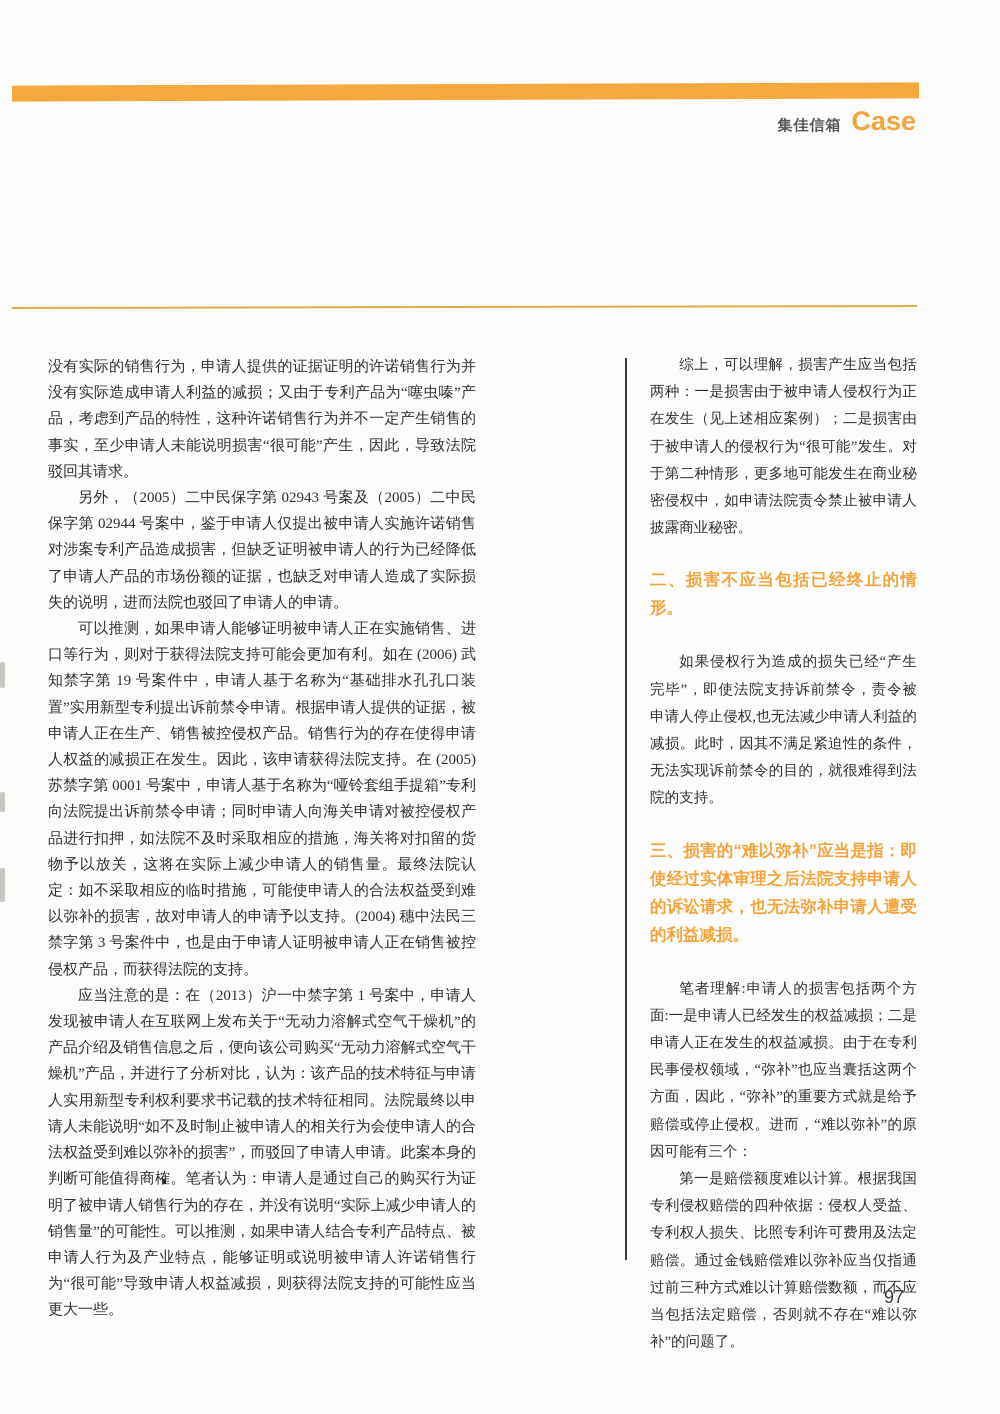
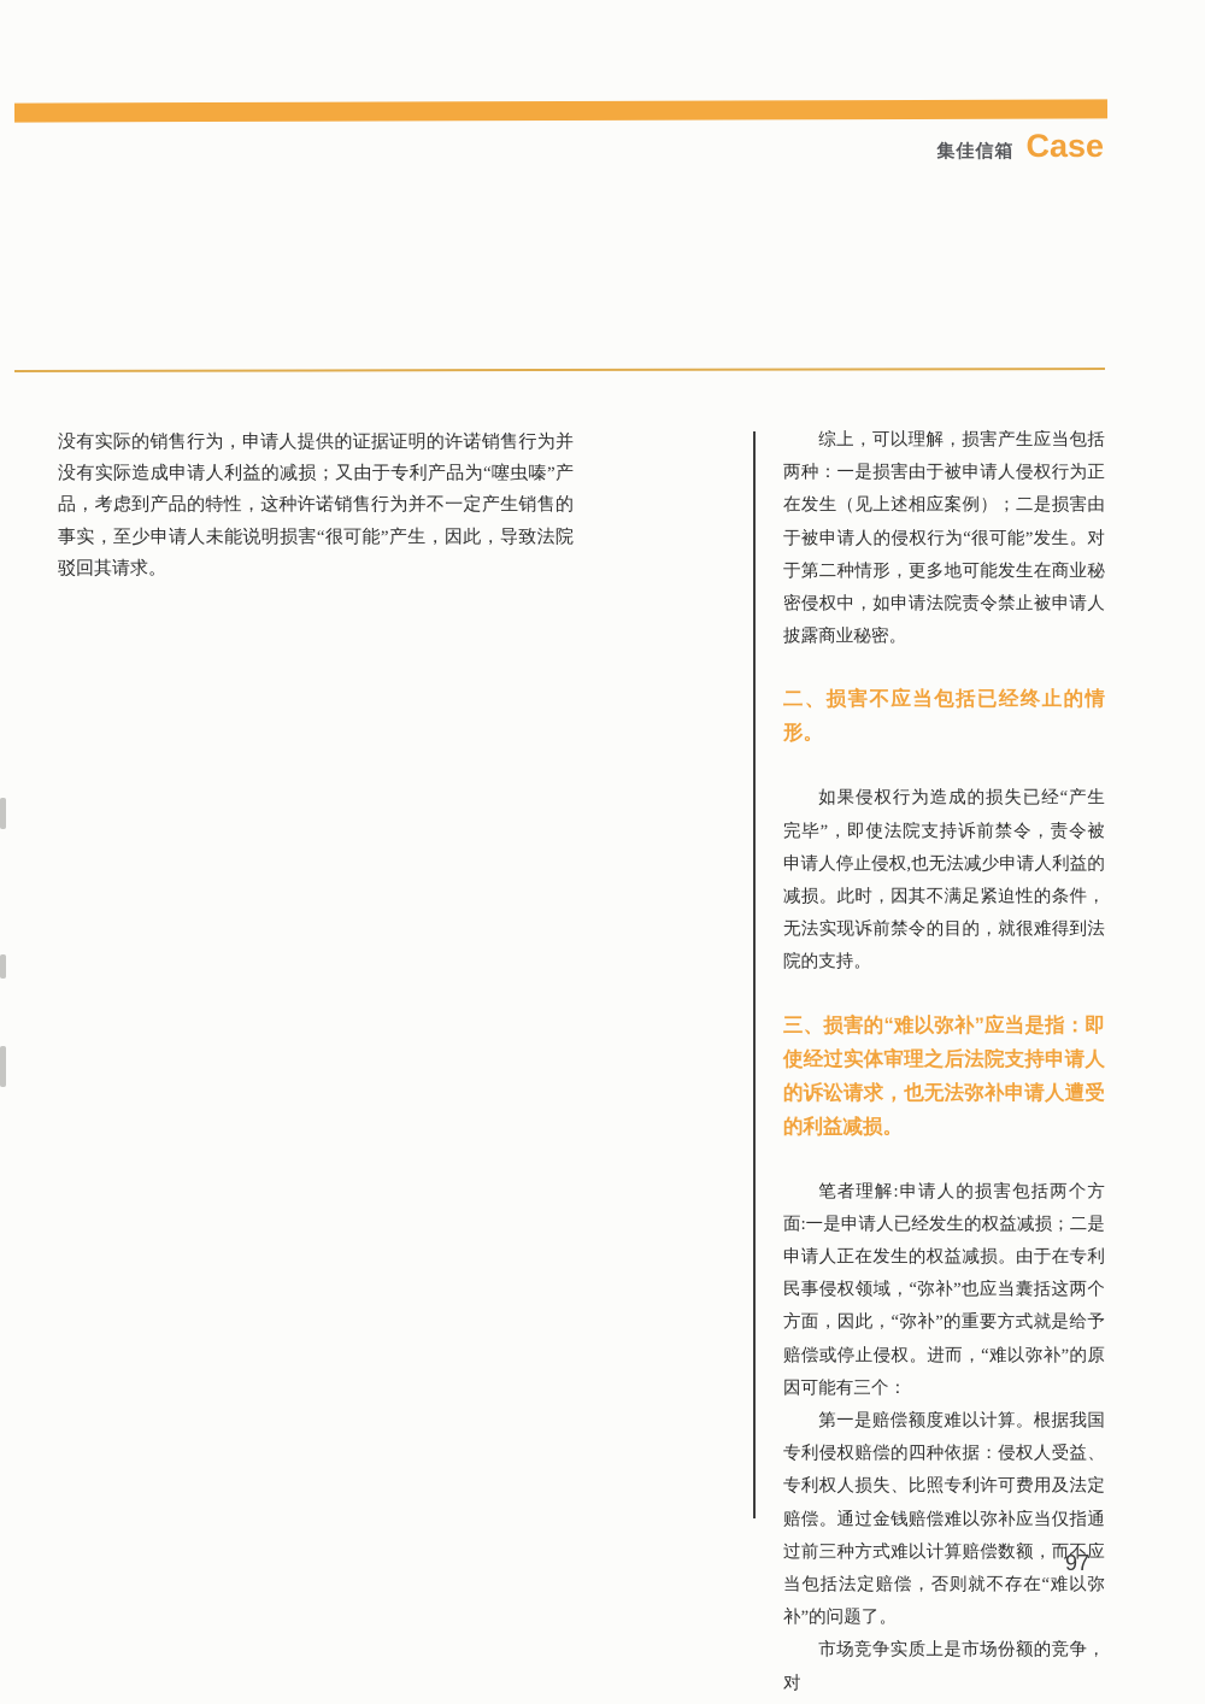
  集佳信箱
  Case
  没有实际的销售行为，申请人提供的证据证明的许诺销售行为并没有实际造成申请人利益的减损；又由于专利产品为“噻虫嗪”产品，考虑到产品的特性，这种许诺销售行为并不一定产生销售的事实，至少申请人未能说明损害“很可能”产生，因此，导致法院驳回其请求。
- 另外，（2005）二中民保字第 02943 号案及（2005）二中民保字第 02944 号案中，鉴于申请人仅提出被申请人实施许诺销售对涉案专利产品造成损害，但缺乏证明被申请人的行为已经降低了申请人产品的市场份额的证据，也缺乏对申请人造成了实际损失的说明，进而法院也驳回了申请人的申请。
- 可以推测，如果申请人能够证明被申请人正在实施销售、进口等行为，则对于获得法院支持可能会更加有利。如在 (2006) 武知禁字第 19 号案件中，申请人基于名称为“基础排水孔孔口装置”实用新型专利提出诉前禁令申请。根据申请人提供的证据，被申请人正在生产、销售被控侵权产品。销售行为的存在使得申请人权益的减损正在发生。因此，该申请获得法院支持。在 (2005) 苏禁字第 0001 号案中，申请人基于名称为“哑铃套组手提箱”专利向法院提出诉前禁令申请；同时申请人向海关申请对被控侵权产品进行扣押，如法院不及时采取相应的措施，海关将对扣留的货物予以放关，这将在实际上减少申请人的销售量。最终法院认定：如不采取相应的临时措施，可能使申请人的合法权益受到难以弥补的损害，故对申请人的申请予以支持。(2004) 穗中法民三禁字第 3 号案件中，也是由于申请人证明被申请人正在销售被控侵权产品，而获得法院的支持。
- 应当注意的是：在（2013）沪一中禁字第 1 号案中，申请人发现被申请人在互联网上发布关于“无动力溶解式空气干燥机”的产品介绍及销售信息之后，便向该公司购买“无动力溶解式空气干燥机”产品，并进行了分析对比，认为：该产品的技术特征与申请人实用新型专利权利要求书记载的技术特征相同。法院最终以申请人未能说明“如不及时制止被申请人的相关行为会使申请人的合法权益受到难以弥补的损害”，而驳回了申请人申请。此案本身的判断可能值得商榷。笔者认为：申请人是通过自己的购买行为证明了被申请人销售行为的存在，并没有说明“实际上减少申请人的销售量”的可能性。可以推测，如果申请人结合专利产品特点、被申请人行为及产业特点，能够证明或说明被申请人许诺销售行为“很可能”导致申请人权益减损，则获得法院支持的可能性应当更大一些。
  综上，可以理解，损害产生应当包括两种：一是损害由于被申请人侵权行为正在发生（见上述相应案例）；二是损害由于被申请人的侵权行为“很可能”发生。对于第二种情形，更多地可能发生在商业秘密侵权中，如申请法院责令禁止被申请人披露商业秘密。
  二、损害不应当包括已经终止的情形。
  如果侵权行为造成的损失已经“产生完毕”，即使法院支持诉前禁令，责令被申请人停止侵权,也无法减少申请人利益的减损。此时，因其不满足紧迫性的条件，无法实现诉前禁令的目的，就很难得到法院的支持。
  三、损害的“难以弥补”应当是指：即使经过实体审理之后法院支持申请人的诉讼请求，也无法弥补申请人遭受的利益减损。
  笔者理解:申请人的损害包括两个方面:一是申请人已经发生的权益减损；二是申请人正在发生的权益减损。由于在专利民事侵权领域，“弥补”也应当囊括这两个方面，因此，“弥补”的重要方式就是给予赔偿或停止侵权。进而，“难以弥补”的原因可能有三个：
  第一是赔偿额度难以计算。根据我国专利侵权赔偿的四种依据：侵权人受益、专利权人损失、比照专利许可费用及法定赔偿。通过金钱赔偿难以弥补应当仅指通过前三种方式难以计算赔偿数额，而不应当包括法定赔偿，否则就不存在“难以弥补”的问题了。
+ 市场竞争实质上是市场份额的竞争，对
  97
